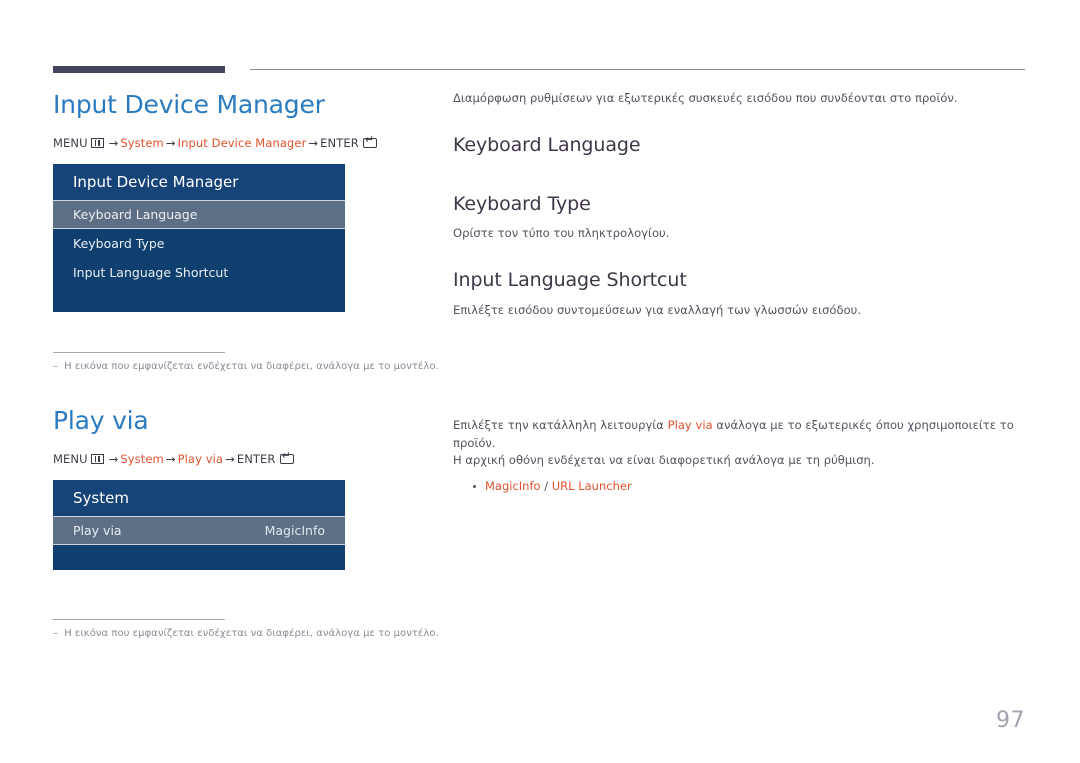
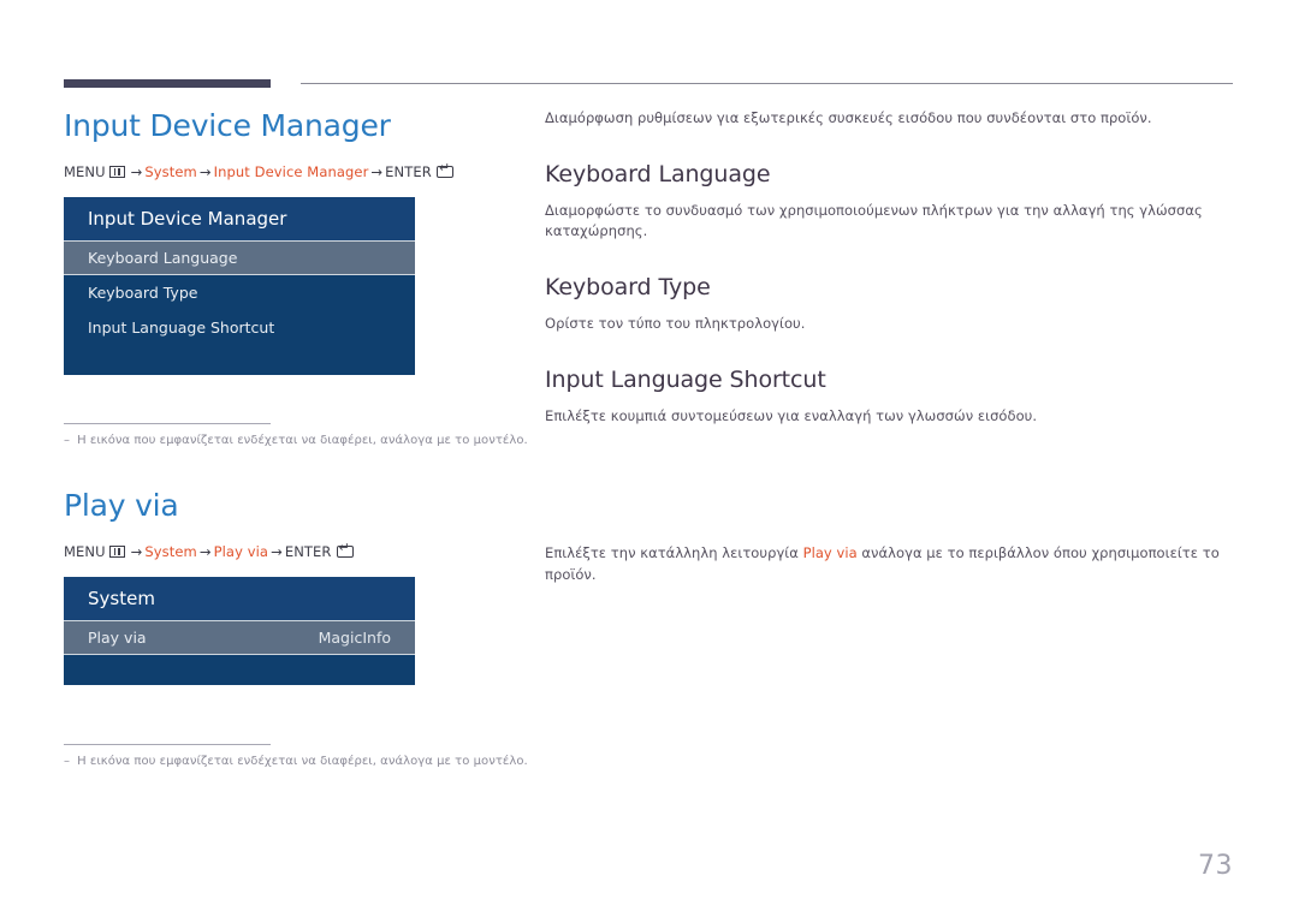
  Input Device Manager
  MENU → System → Input Device Manager → ENTER
  Input Device Manager
  Keyboard Language
  Keyboard Type
  Input Language Shortcut
  Play via
  MENU → System → Play via → ENTER
  System
  Play via
  MagicInfo
  Διαμόρφωση ρυθμίσεων για εξωτερικές συσκευές εισόδου που συνδέονται στο προϊόν.
  Keyboard Language
+ Διαμορφώστε το συνδυασμό των χρησιμοποιούμενων πλήκτρων για την αλλαγή της γλώσσας καταχώρησης.
  Keyboard Type
  Ορίστε τον τύπο του πληκτρολογίου.
  Input Language Shortcut
- Επιλέξτε εισόδου συντομεύσεων για εναλλαγή των γλωσσών εισόδου.
+ Επιλέξτε κουμπιά συντομεύσεων για εναλλαγή των γλωσσών εισόδου.
- Επιλέξτε την κατάλληλη λειτουργία Play via ανάλογα με το εξωτερικές όπου χρησιμοποιείτε το προϊόν.
+ Επιλέξτε την κατάλληλη λειτουργία Play via ανάλογα με το περιβάλλον όπου χρησιμοποιείτε το προϊόν.
- Η αρχική οθόνη ενδέχεται να είναι διαφορετική ανάλογα με τη ρύθμιση.
- MagicInfo / URL Launcher
  – Η εικόνα που εμφανίζεται ενδέχεται να διαφέρει, ανάλογα με το μοντέλο.
  – Η εικόνα που εμφανίζεται ενδέχεται να διαφέρει, ανάλογα με το μοντέλο.
- 97
+ 73
